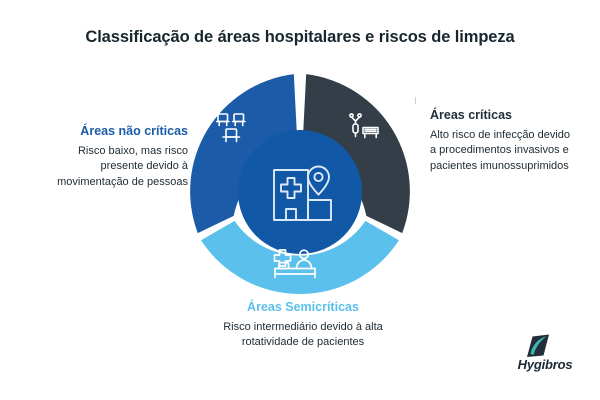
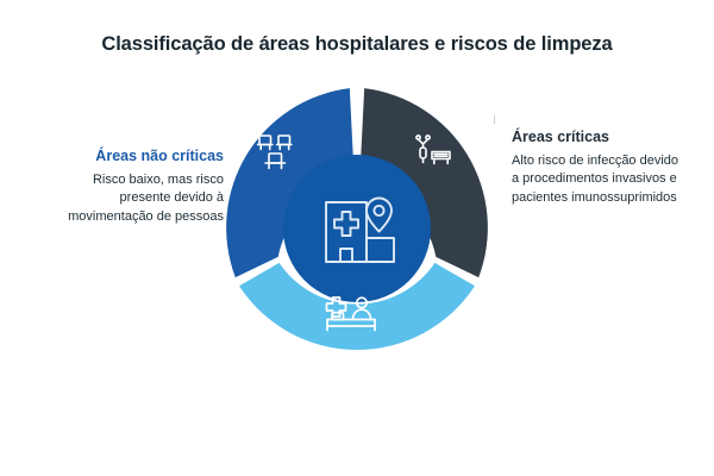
  Classificação de áreas hospitalares e riscos de limpeza
  Áreas não críticas
  Risco baixo, mas risco presente devido à movimentação de pessoas
  Áreas críticas
  Alto risco de infecção devido a procedimentos invasivos e pacientes imunossuprimidos
- Áreas Semicríticas
- Risco intermediário devido à alta rotatividade de pacientes
- Hygibros
